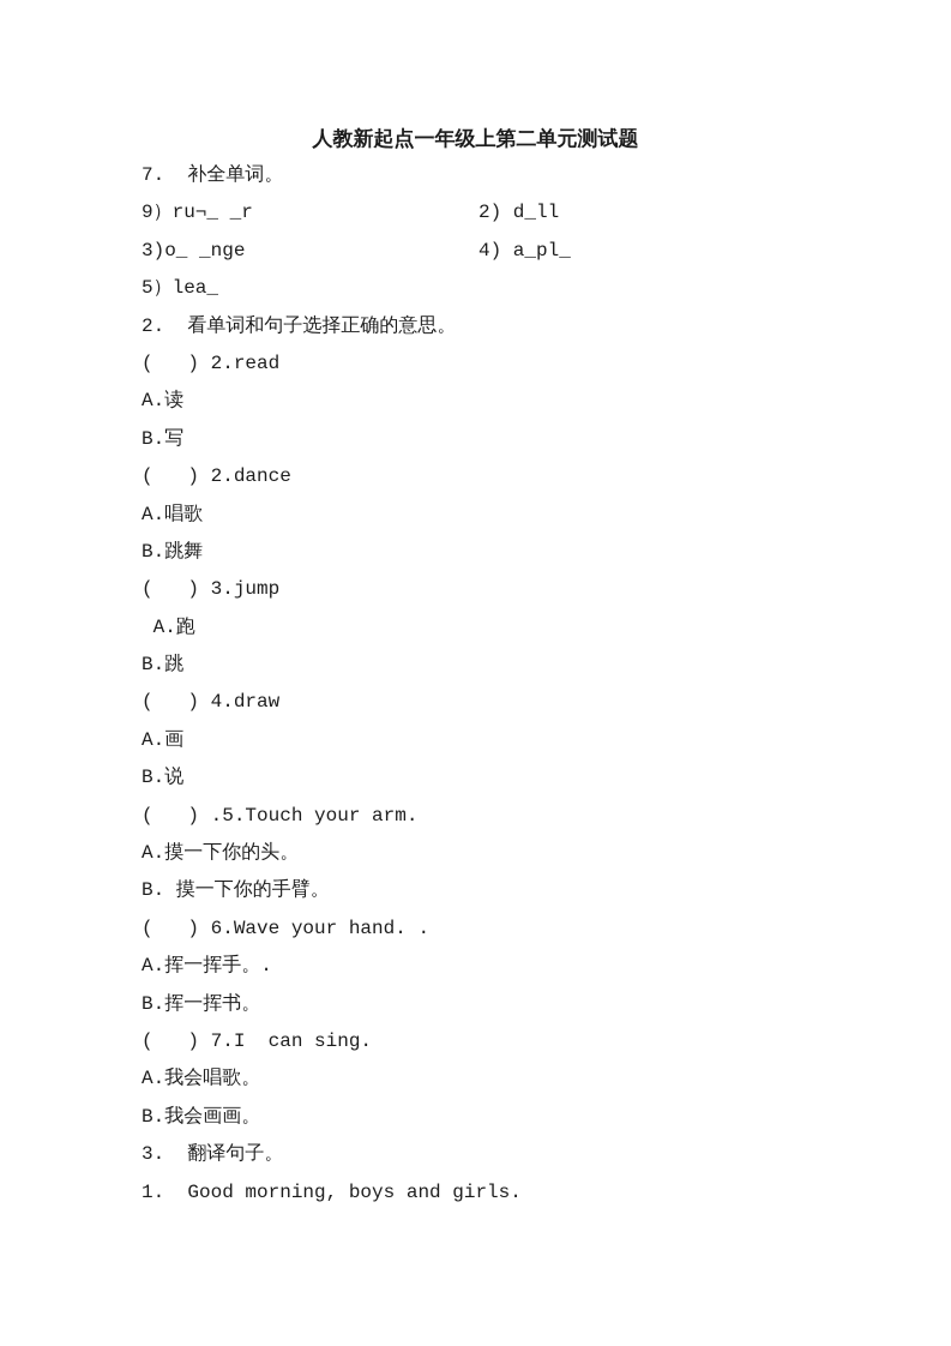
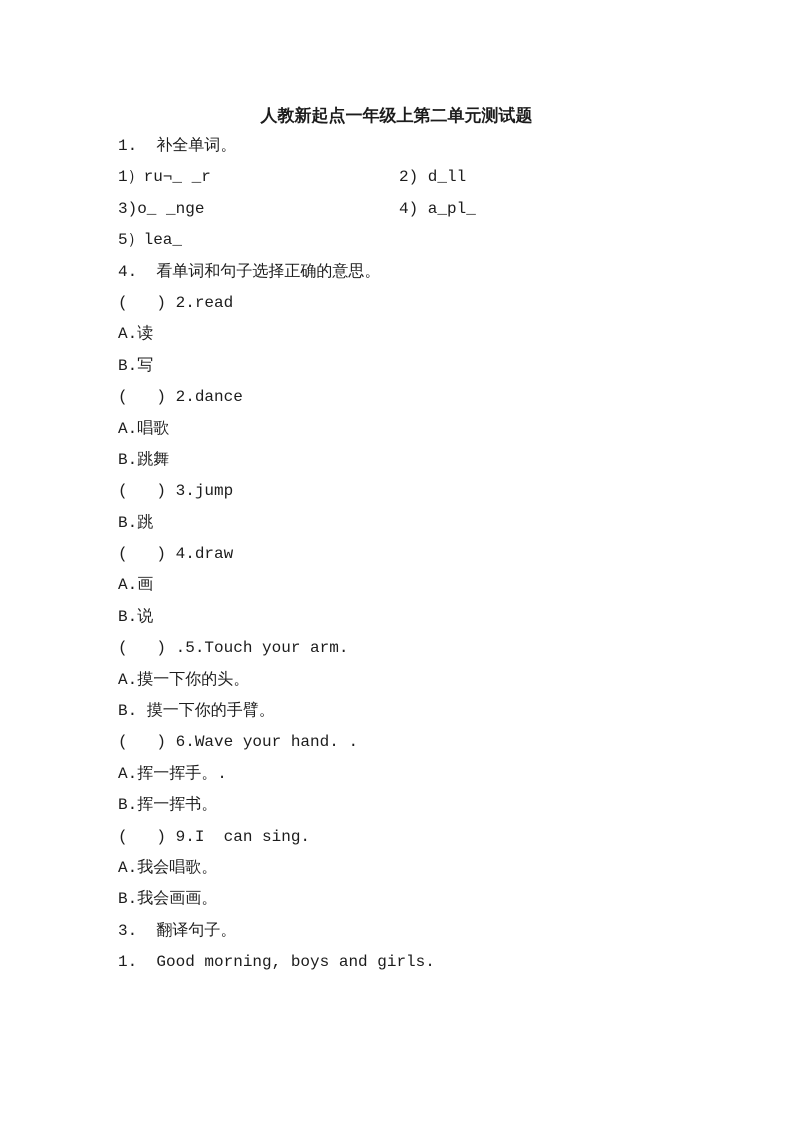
  人教新起点一年级上第二单元测试题
- 7. 补全单词。
+ 1. 补全单词。
- 9）ru¬_ _r
+ 1）ru¬_ _r
  2) d_ll
  3)o_ _nge
  4) a_pl_
  5）lea_
- 2. 看单词和句子选择正确的意思。
+ 4. 看单词和句子选择正确的意思。
  ( ) 2.read
  A.读
  B.写
  ( ) 2.dance
  A.唱歌
  B.跳舞
  ( ) 3.jump
- A.跑
  B.跳
  ( ) 4.draw
  A.画
  B.说
  ( ) .5.Touch your arm.
  A.摸一下你的头。
  B. 摸一下你的手臂。
  ( ) 6.Wave your hand. .
  A.挥一挥手。.
  B.挥一挥书。
- ( ) 7.I can sing.
+ ( ) 9.I can sing.
  A.我会唱歌。
  B.我会画画。
  3. 翻译句子。
  1. Good morning, boys and girls.
